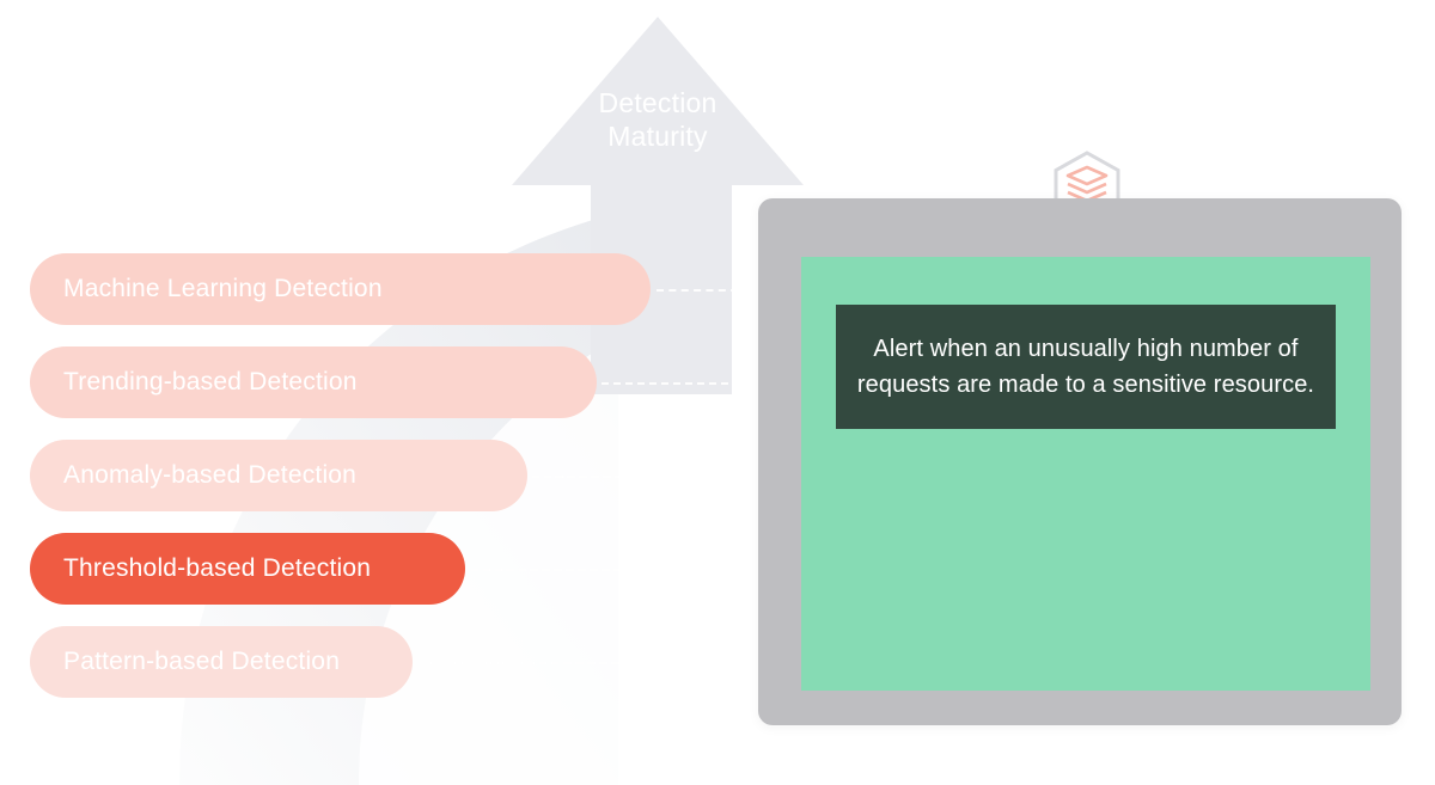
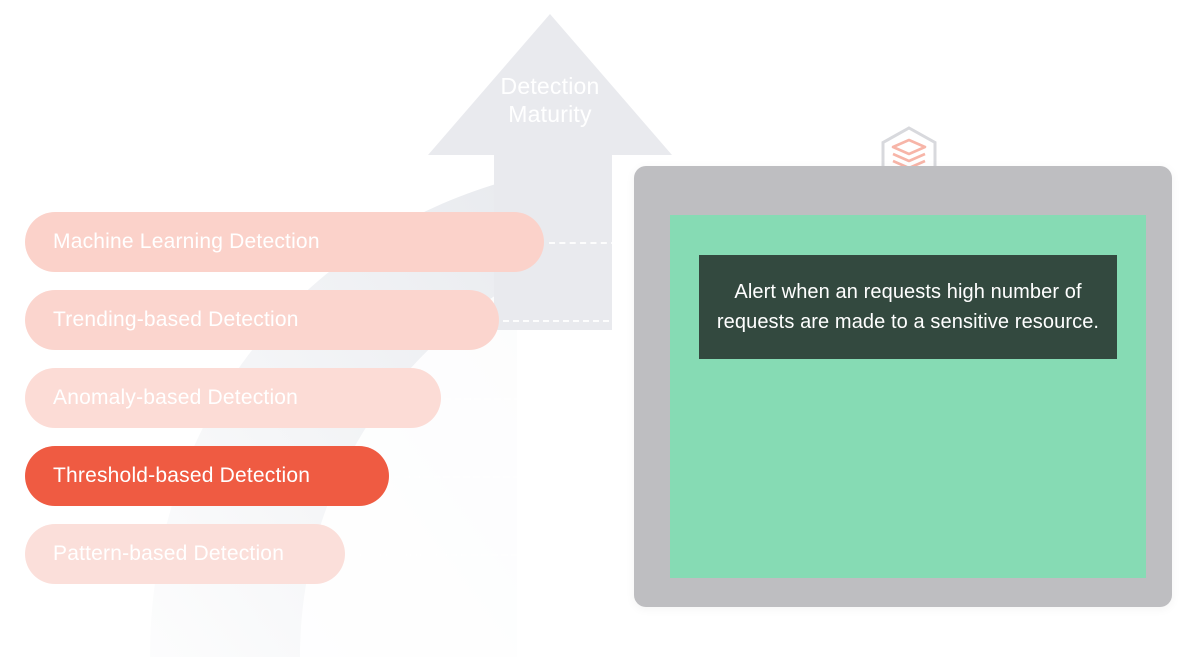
  Machine Learning Detection
  Trending-based Detection
  Anomaly-based Detection
  Threshold-based Detection
  Pattern-based Detection
- Alert when an unusually high number of requests are made to a sensitive resource.
+ Alert when an requests high number of requests are made to a sensitive resource.
